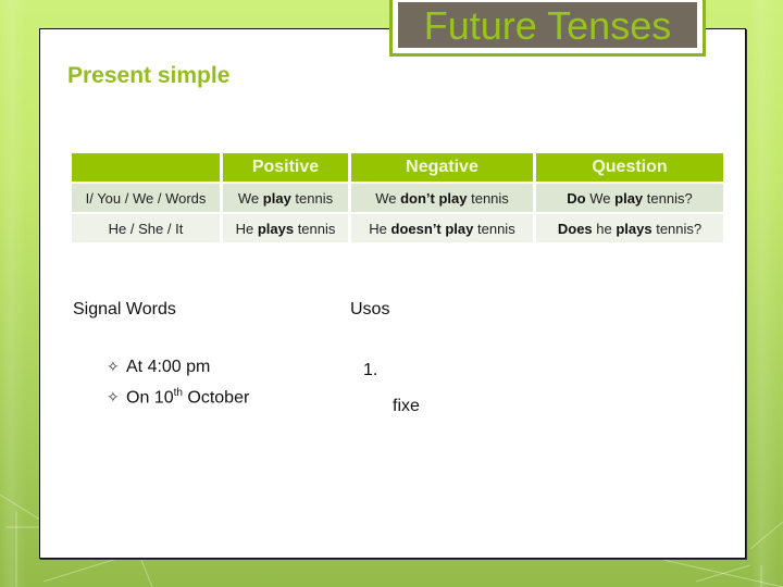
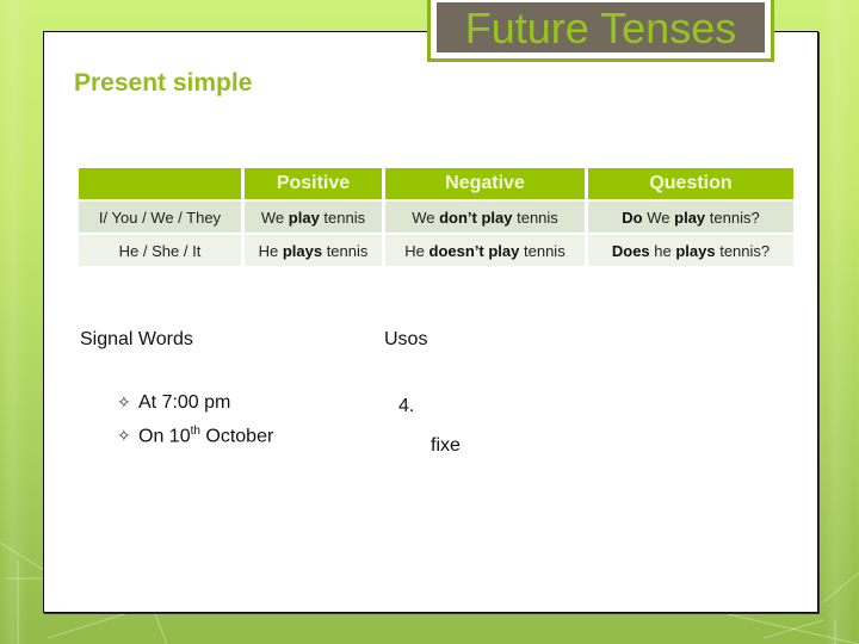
  Future Tenses
  Present simple
  	Positive	Negative	Question
- I/ You / We / Words	We play tennis	We don’t play tennis	Do We play tennis?
+ I/ You / We / They	We play tennis	We don’t play tennis	Do We play tennis?
  He / She / It	He plays tennis	He doesn’t play tennis	Does he plays tennis?
  Signal Words
  ✧
- At 4:00 pm
+ At 7:00 pm
  ✧
  On 10th October
  Usos
- 1.
+ 4.
  fixe
